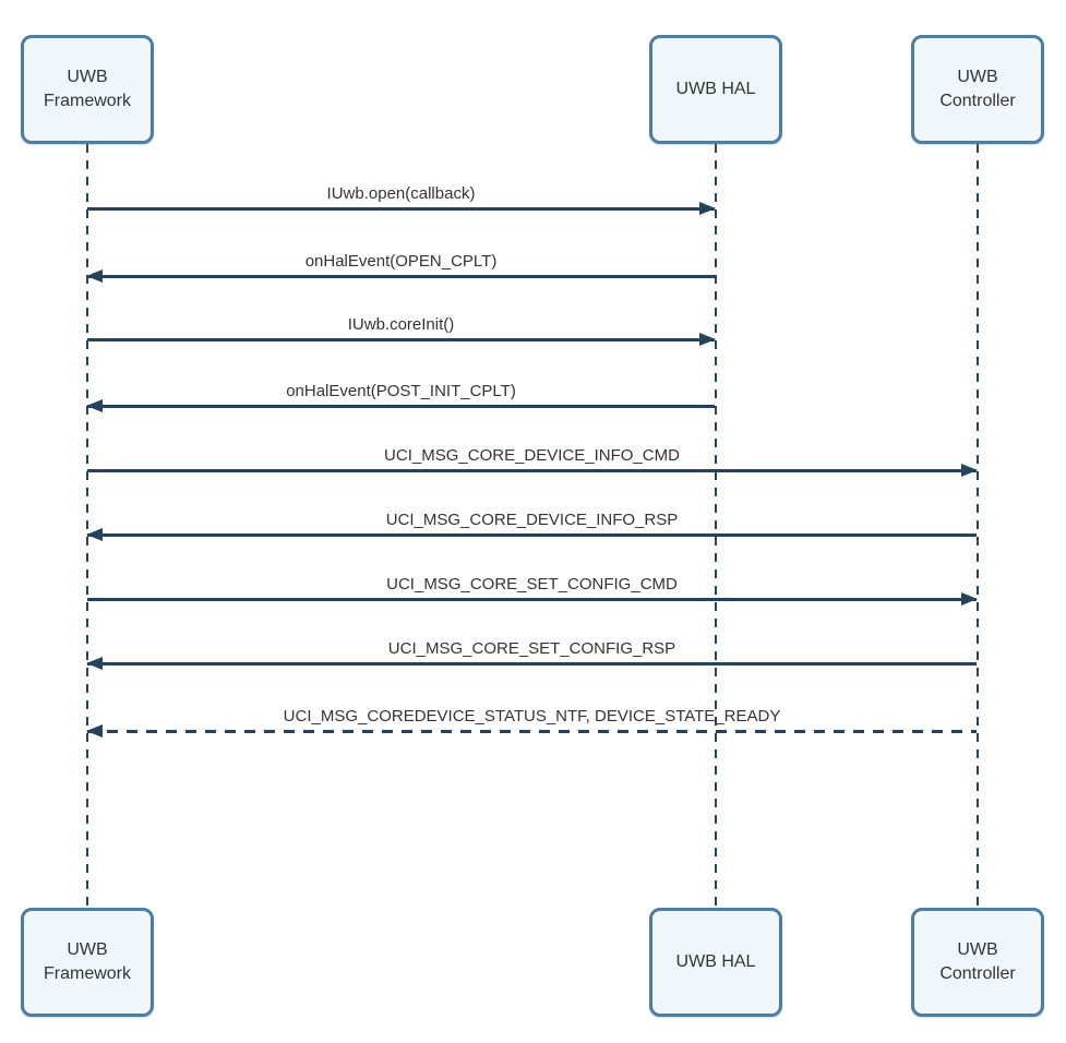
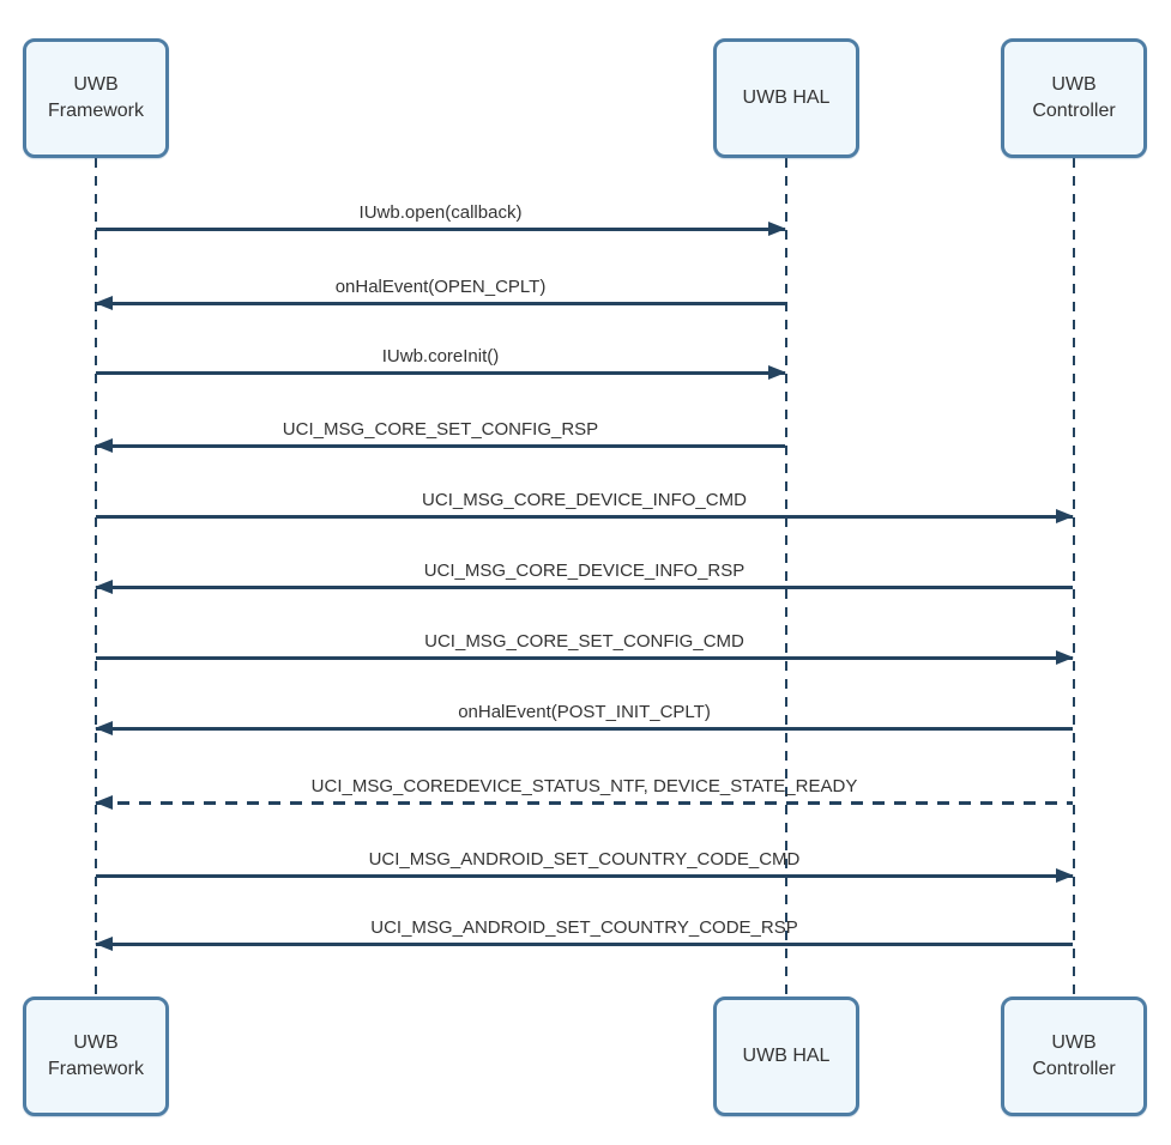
  UWB Framework
  UWB HAL
  UWB Controller
  IUwb.open(callback)
  onHalEvent(OPEN_CPLT)
  IUwb.coreInit()
- onHalEvent(POST_INIT_CPLT)
+ UCI_MSG_CORE_SET_CONFIG_RSP
  UCI_MSG_CORE_DEVICE_INFO_CMD
  UCI_MSG_CORE_DEVICE_INFO_RSP
  UCI_MSG_CORE_SET_CONFIG_CMD
- UCI_MSG_CORE_SET_CONFIG_RSP
+ onHalEvent(POST_INIT_CPLT)
  UCI_MSG_COREDEVICE_STATUS_NTF, DEVICE_STATE_READY
+ UCI_MSG_ANDROID_SET_COUNTRY_CODE_CMD
+ UCI_MSG_ANDROID_SET_COUNTRY_CODE_RSP
  UWB Framework
  UWB HAL
  UWB Controller
